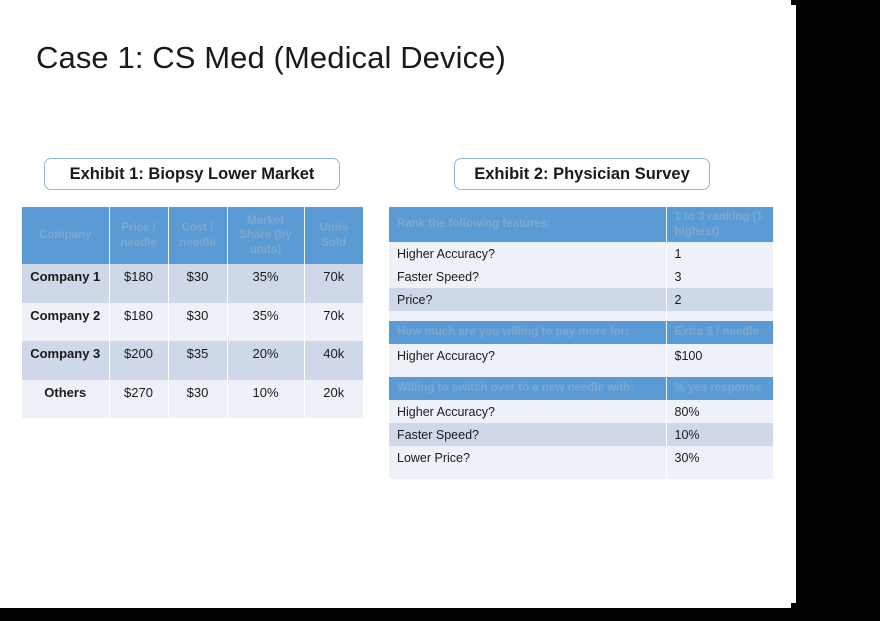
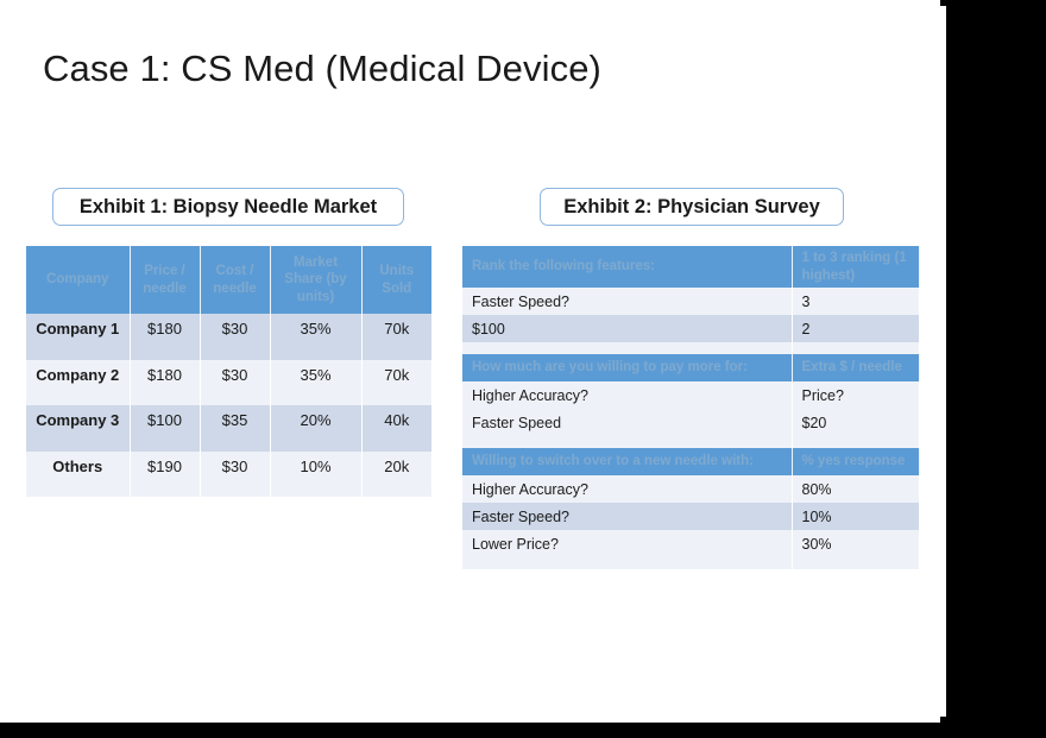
  Case 1: CS Med (Medical Device)
- Exhibit 1: Biopsy Lower Market
+ Exhibit 1: Biopsy Needle Market
  Company	Price / needle	Cost / needle	Market Share (by units)	Units Sold
  Company 1	$180	$30	35%	70k
  Company 2	$180	$30	35%	70k
- Company 3	$200	$35	20%	40k
+ Company 3	$100	$35	20%	40k
- Others	$270	$30	10%	20k
+ Others	$190	$30	10%	20k
  Exhibit 2: Physician Survey
  Rank the following features:	1 to 3 ranking (1 highest)
- Higher Accuracy?	1
  Faster Speed?	3
- Price?	2
+ $100	2
  How much are you willing to pay more for:	Extra $ / needle
- Higher Accuracy?	$100
+ Higher Accuracy?	Price?
+ Faster Speed	$20
  Willing to switch over to a new needle with:	% yes response
  Higher Accuracy?	80%
  Faster Speed?	10%
  Lower Price?	30%
